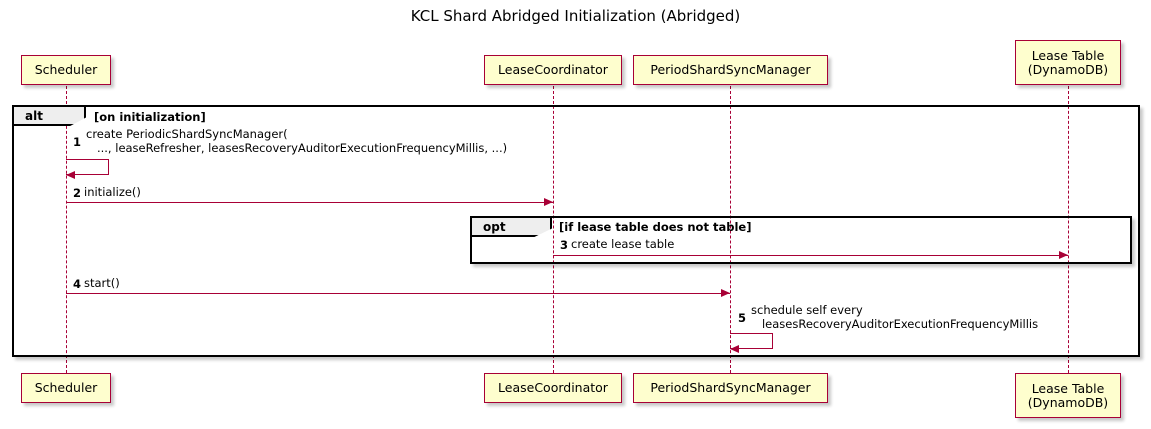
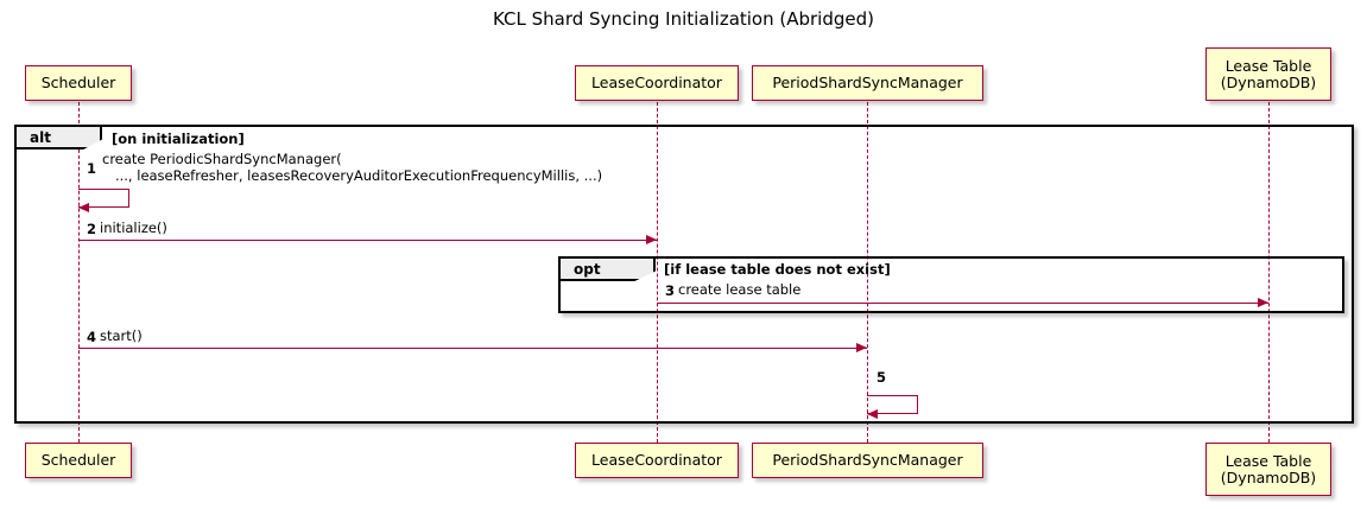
- KCL Shard Abridged Initialization (Abridged)
+ KCL Shard Syncing Initialization (Abridged)
  alt
  [on initialization]
  opt
- [if lease table does not table]
+ [if lease table does not exist]
  1
  create PeriodicShardSyncManager(
  ..., leaseRefresher, leasesRecoveryAuditorExecutionFrequencyMillis, ...)
  2
  initialize()
  3
  create lease table
  4
  start()
  5
- schedule self every
- leasesRecoveryAuditorExecutionFrequencyMillis
  Scheduler
  LeaseCoordinator
  PeriodShardSyncManager
  Lease Table
  (DynamoDB)
  Scheduler
  LeaseCoordinator
  PeriodShardSyncManager
  Lease Table
  (DynamoDB)
